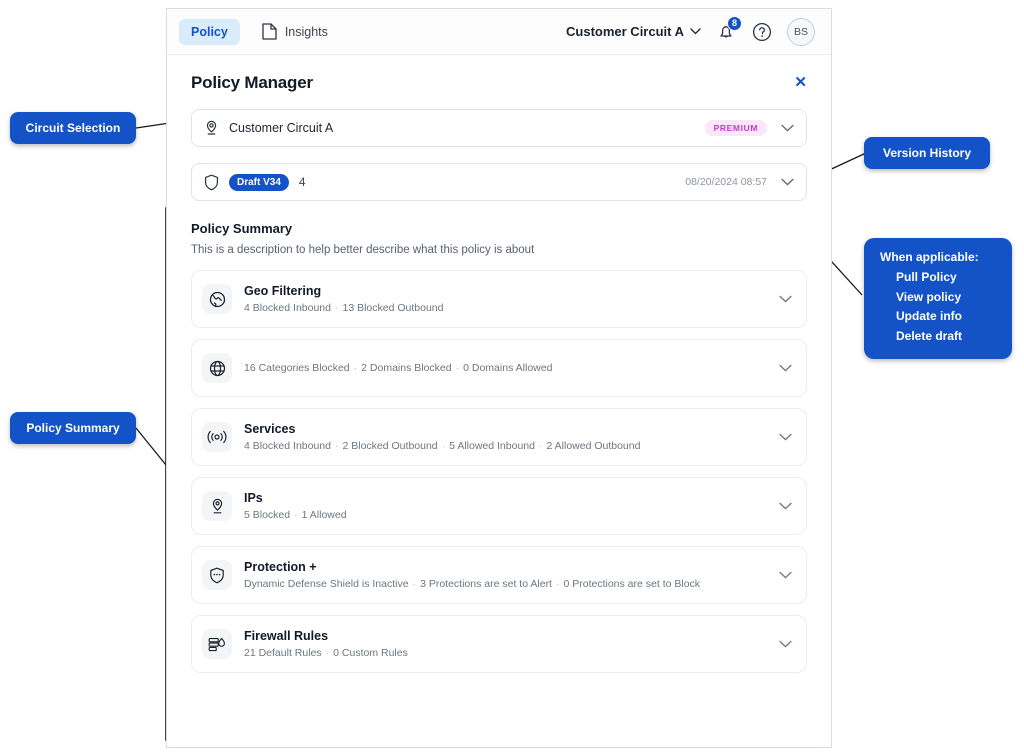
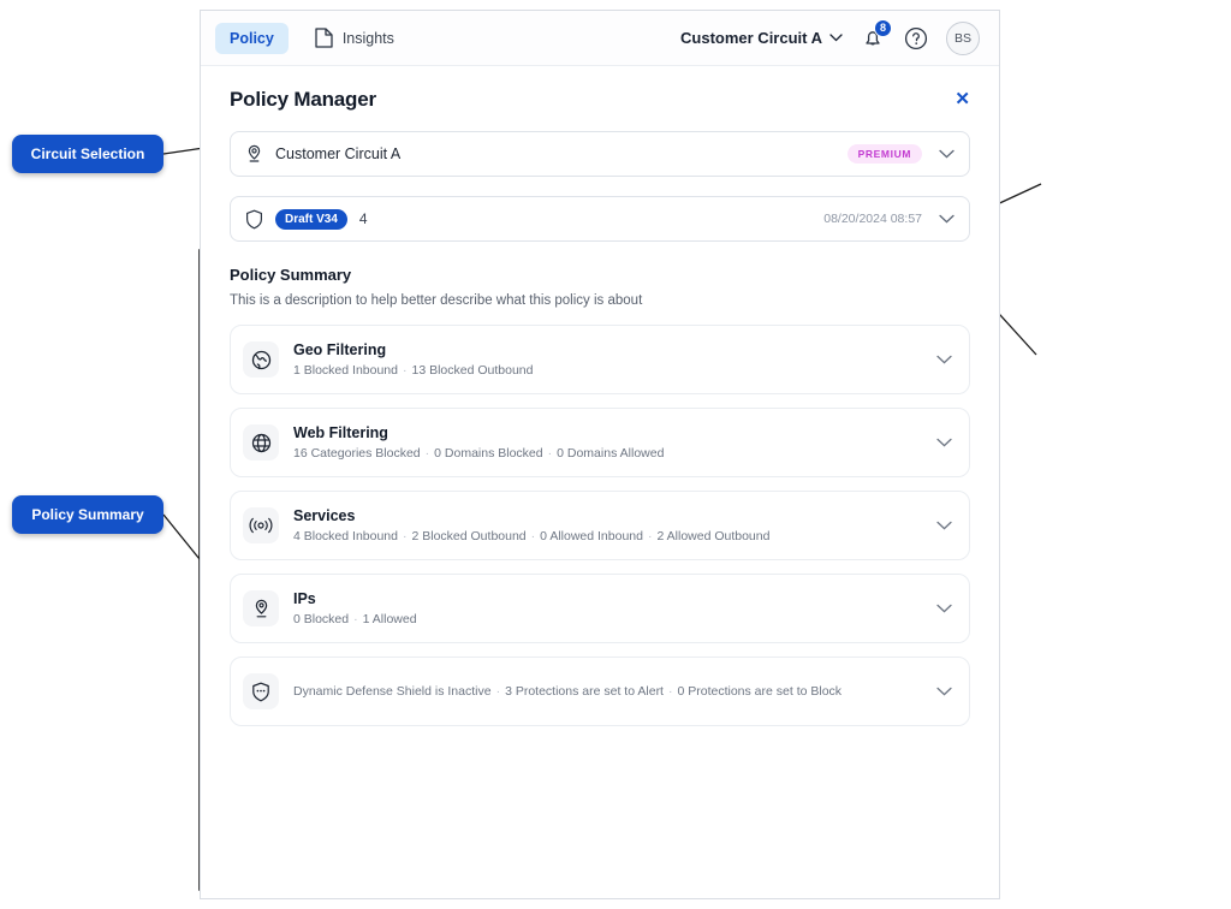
  Policy
  Insights
  Customer Circuit A
  8
  BS
  Policy Manager
  ✕
  Customer Circuit A
  PREMIUM
  Draft V34
  4
  08/20/2024 08:57
  Policy Summary
  This is a description to help better describe what this policy is about
  Geo Filtering
- 4 Blocked Inbound · 13 Blocked Outbound
+ 1 Blocked Inbound · 13 Blocked Outbound
+ Web Filtering
- 16 Categories Blocked · 2 Domains Blocked · 0 Domains Allowed
+ 16 Categories Blocked · 0 Domains Blocked · 0 Domains Allowed
  Services
- 4 Blocked Inbound · 2 Blocked Outbound · 5 Allowed Inbound · 2 Allowed Outbound
+ 4 Blocked Inbound · 2 Blocked Outbound · 0 Allowed Inbound · 2 Allowed Outbound
  IPs
- 5 Blocked · 1 Allowed
+ 0 Blocked · 1 Allowed
- Protection +
  Dynamic Defense Shield is Inactive · 3 Protections are set to Alert · 0 Protections are set to Block
- Firewall Rules
- 21 Default Rules · 0 Custom Rules
  Circuit Selection
- Version History
  Policy Summary
- When applicable:
- Pull Policy
- View policy
- Update info
- Delete draft
